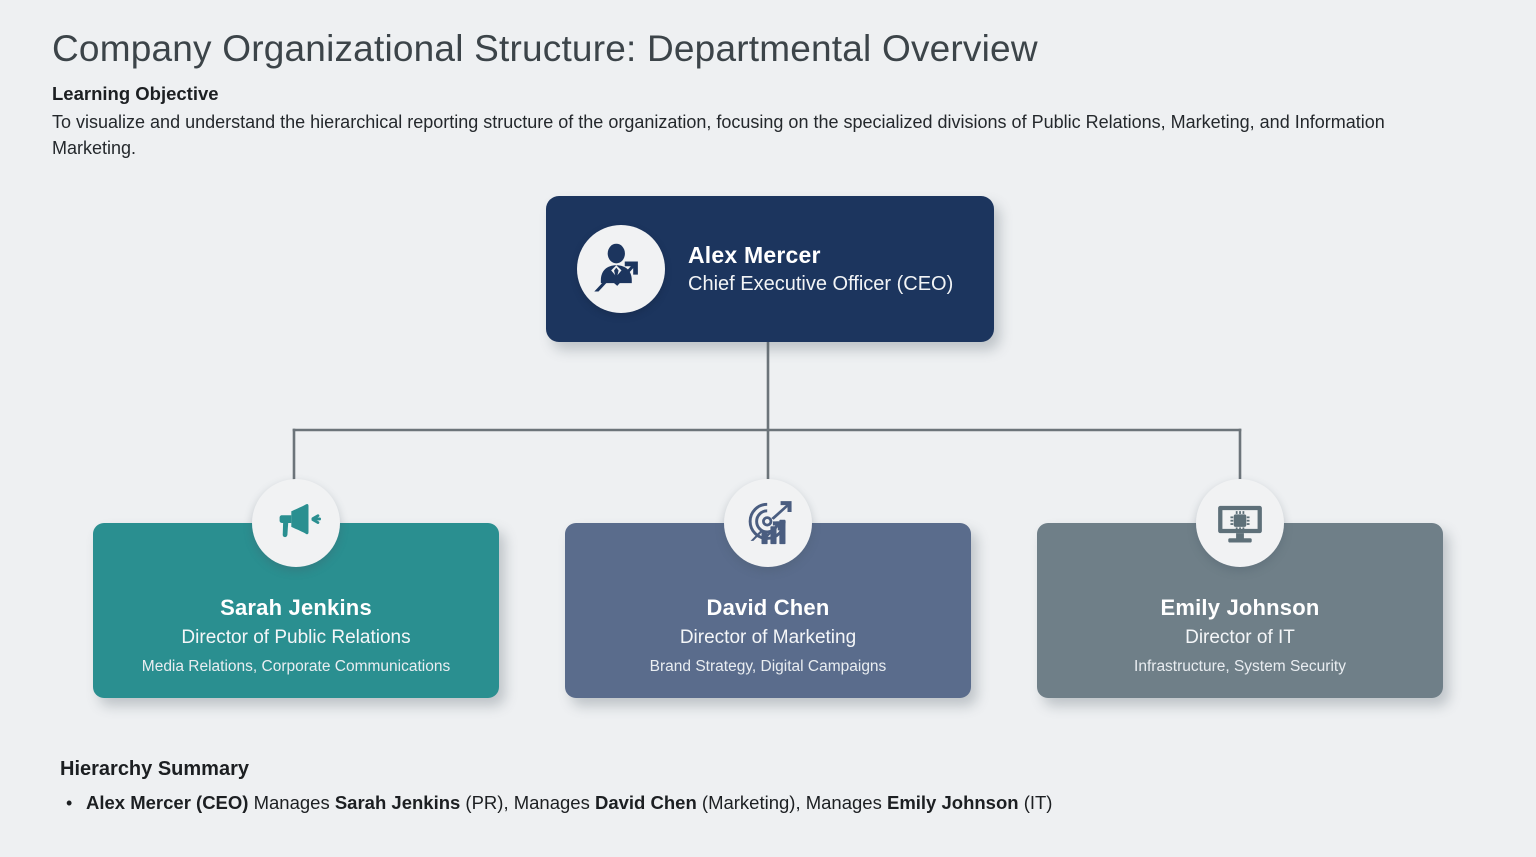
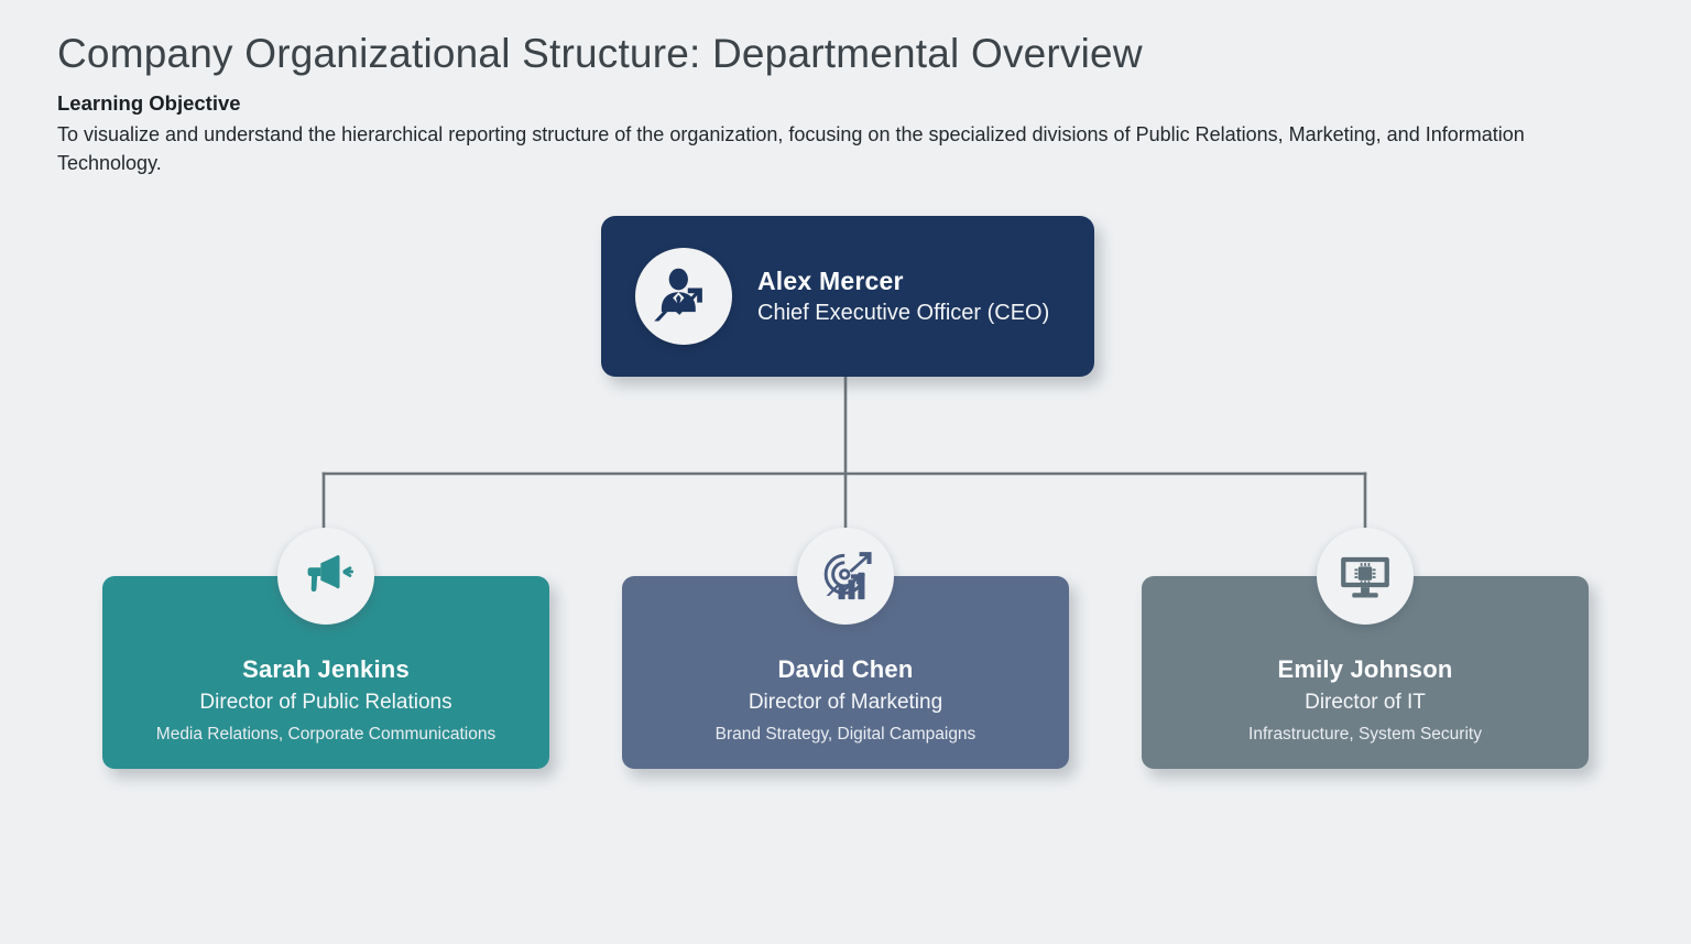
  Company Organizational Structure: Departmental Overview
  Learning Objective
- To visualize and understand the hierarchical reporting structure of the organization, focusing on the specialized divisions of Public Relations, Marketing, and Information Marketing.
+ To visualize and understand the hierarchical reporting structure of the organization, focusing on the specialized divisions of Public Relations, Marketing, and Information Technology.
  Alex Mercer
  Chief Executive Officer (CEO)
  Sarah Jenkins
  Director of Public Relations
  Media Relations, Corporate Communications
  David Chen
  Director of Marketing
  Brand Strategy, Digital Campaigns
  Emily Johnson
  Director of IT
  Infrastructure, System Security
- Hierarchy Summary
- •
- Alex Mercer (CEO) Manages Sarah Jenkins (PR), Manages David Chen (Marketing), Manages Emily Johnson (IT)
